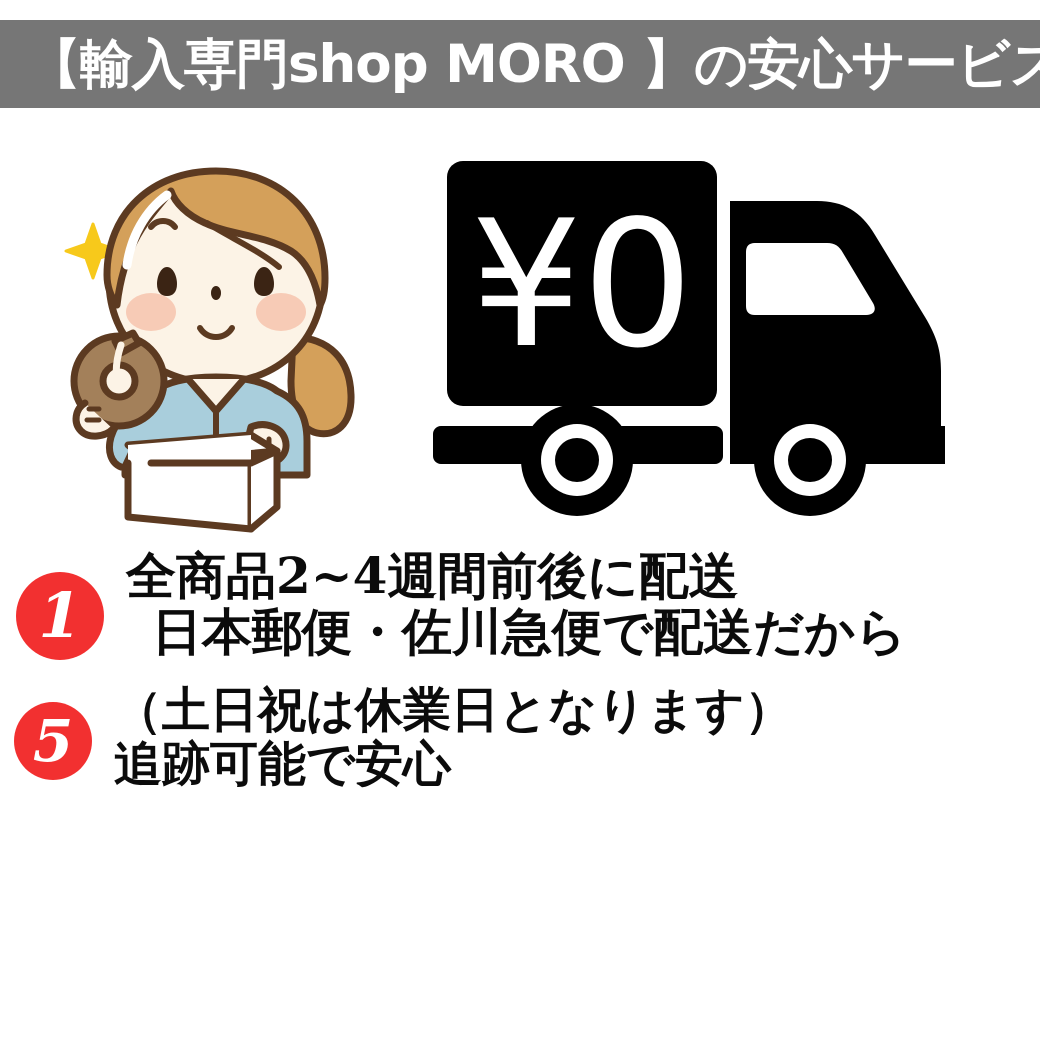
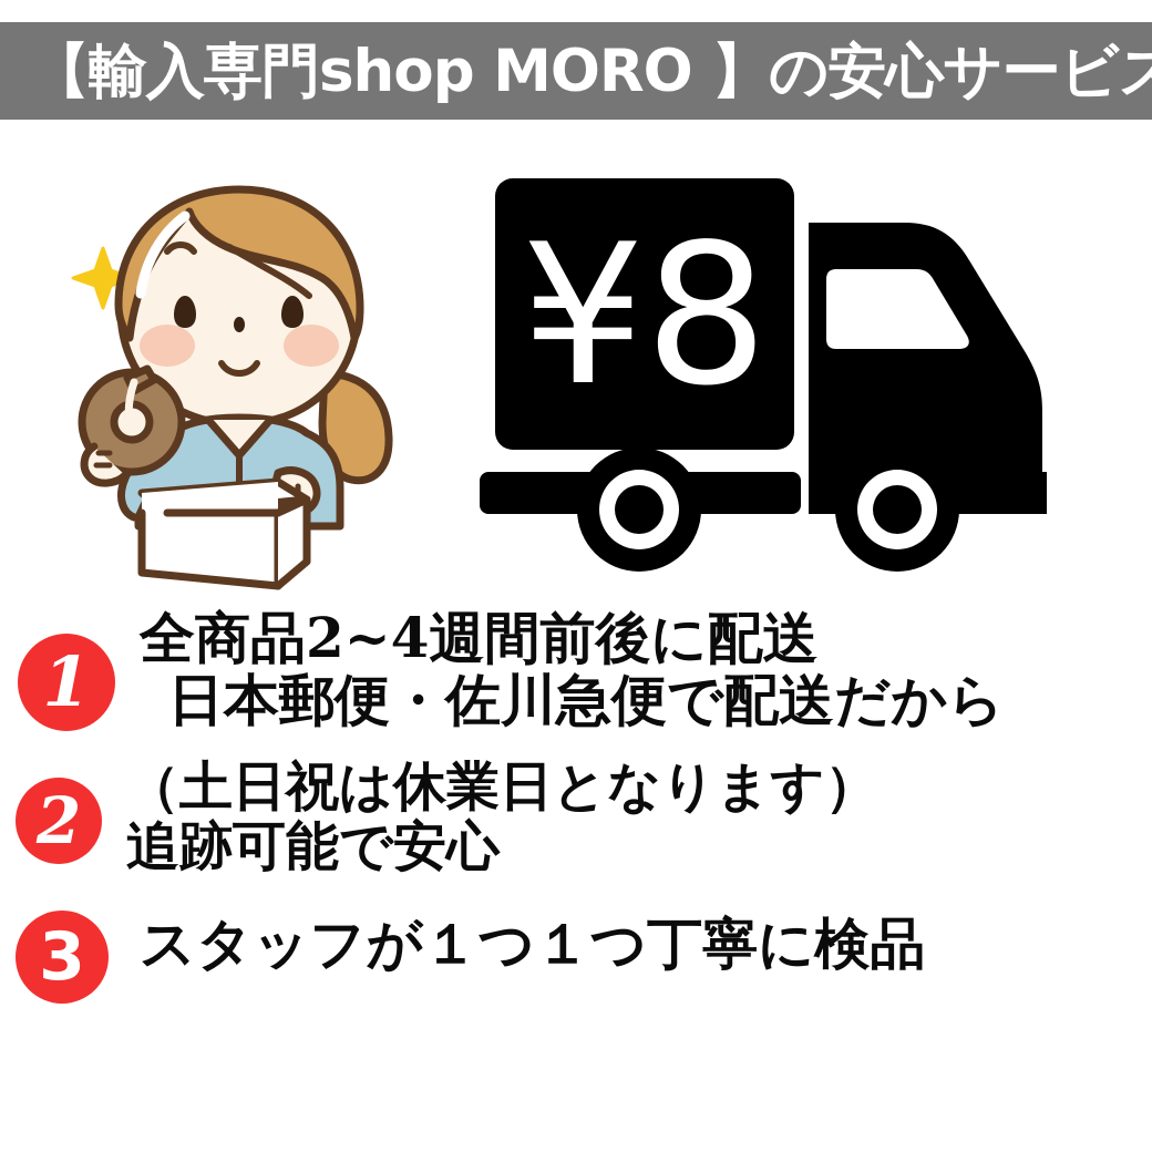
  【輸入専門shop MORO 】の安心サービス
- ¥0
+ ¥8
  1
  全商品2~4週間前後に配送
  日本郵便・佐川急便で配送だから
- 5
+ 2
  （土日祝は休業日となります）
  追跡可能で安心
+ 3
+ スタッフが１つ１つ丁寧に検品
